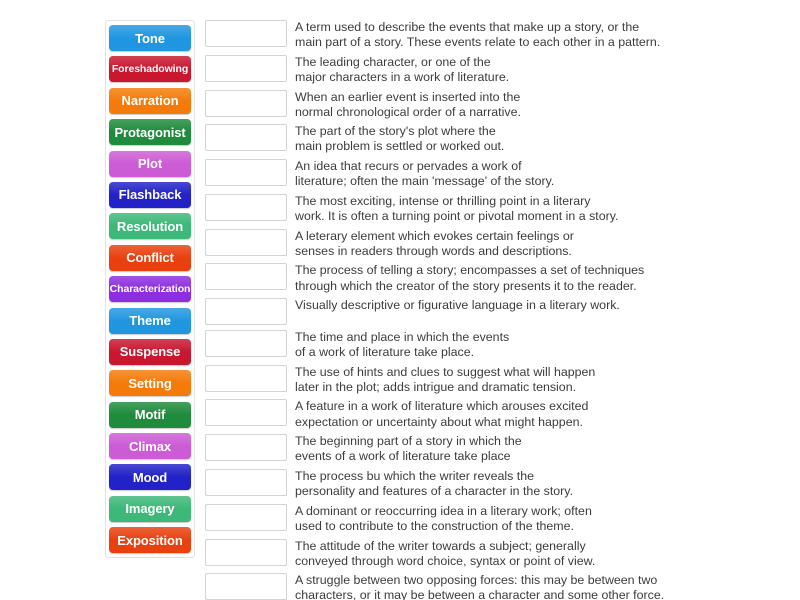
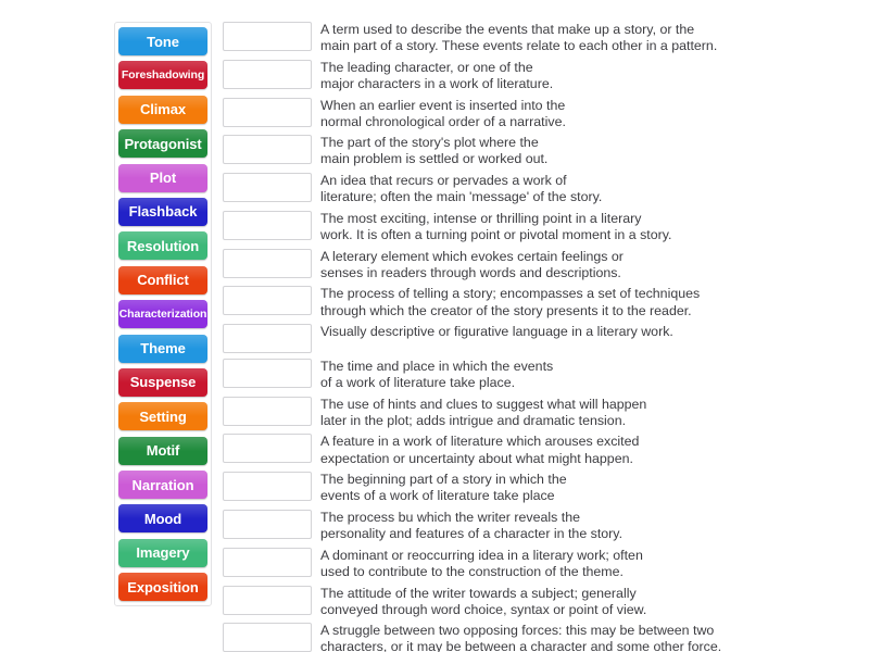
  Tone
- Narration
+ Climax
  Protagonist
  Plot
  Flashback
  Resolution
  Conflict
  Theme
  Suspense
  Setting
  Motif
- Climax
+ Narration
  Mood
  Imagery
  Exposition
  A term used to describe the events that make up a story, or the
  main part of a story. These events relate to each other in a pattern.
  The leading character, or one of the
  major characters in a work of literature.
  When an earlier event is inserted into the
  normal chronological order of a narrative.
  The part of the story's plot where the
  main problem is settled or worked out.
  An idea that recurs or pervades a work of
  literature; often the main 'message' of the story.
  The most exciting, intense or thrilling point in a literary
  work. It is often a turning point or pivotal moment in a story.
  A leterary element which evokes certain feelings or
  senses in readers through words and descriptions.
  The process of telling a story; encompasses a set of techniques
  through which the creator of the story presents it to the reader.
  Visually descriptive or figurative language in a literary work.
  The time and place in which the events
  of a work of literature take place.
  The use of hints and clues to suggest what will happen
  later in the plot; adds intrigue and dramatic tension.
  A feature in a work of literature which arouses excited
  expectation or uncertainty about what might happen.
  The beginning part of a story in which the
  events of a work of literature take place
  The process bu which the writer reveals the
  personality and features of a character in the story.
  A dominant or reoccurring idea in a literary work; often
  used to contribute to the construction of the theme.
  The attitude of the writer towards a subject; generally
  conveyed through word choice, syntax or point of view.
  A struggle between two opposing forces: this may be between two
  characters, or it may be between a character and some other force.
